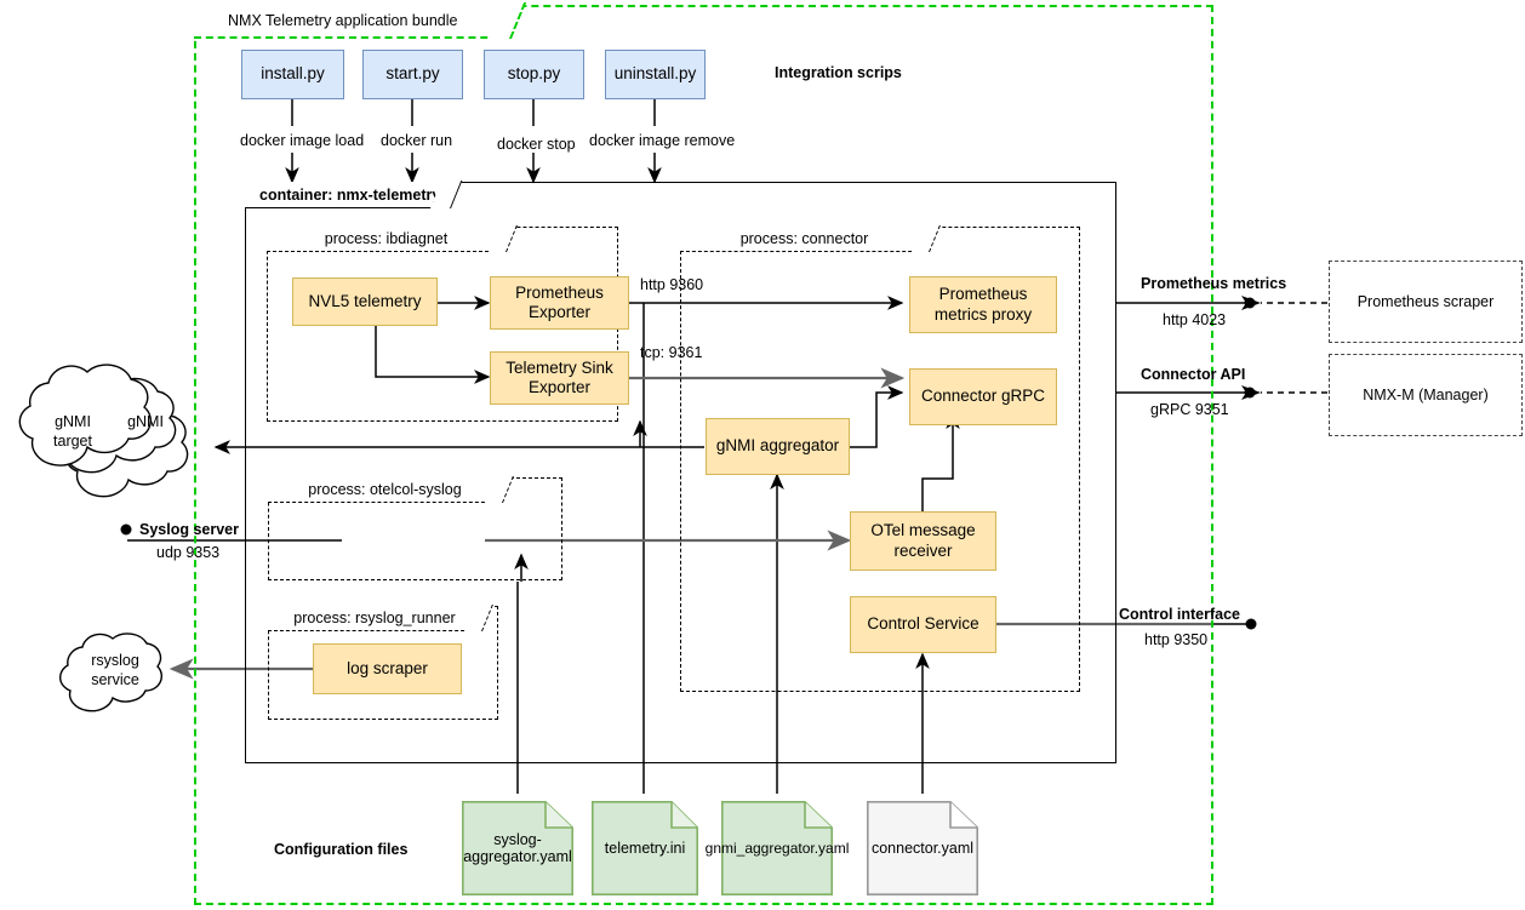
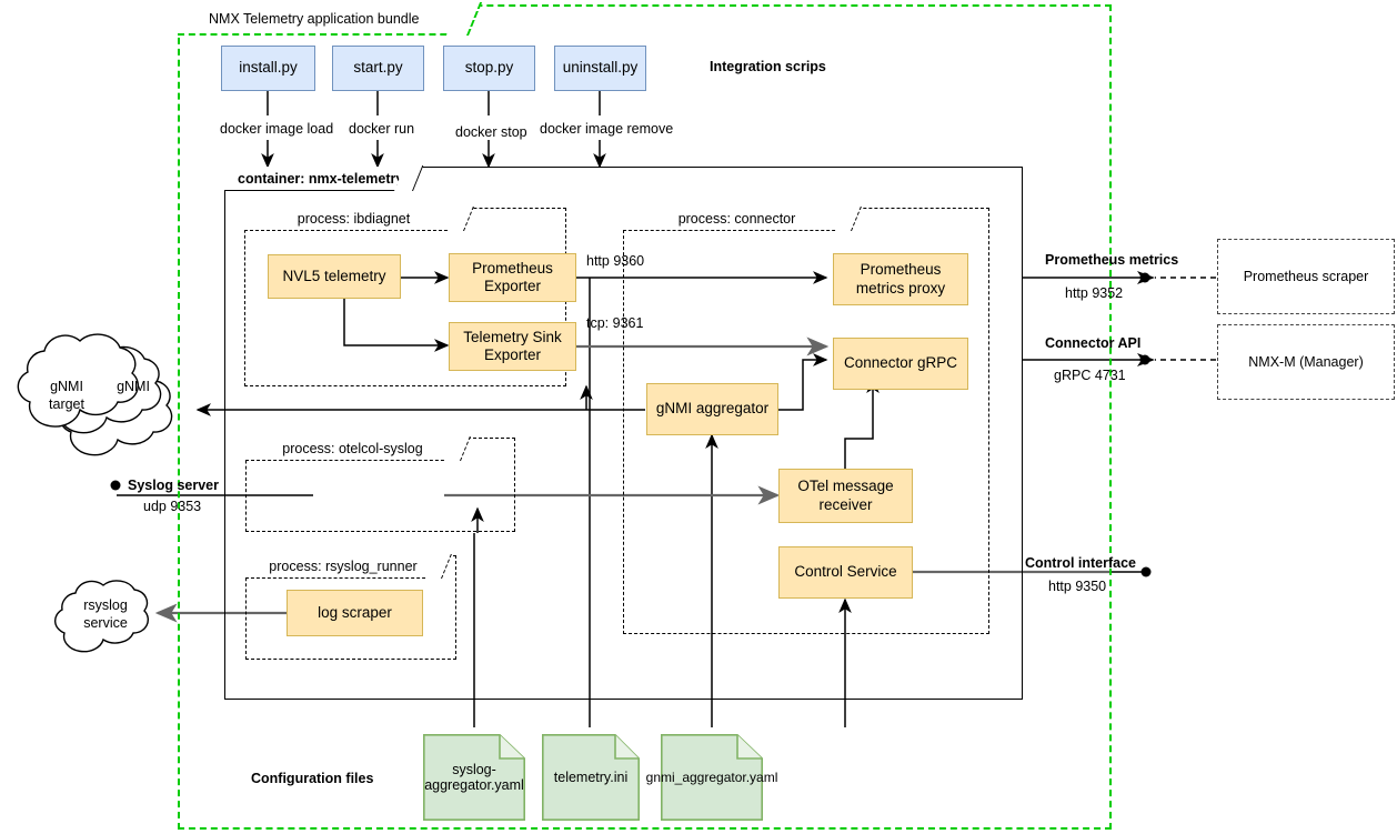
  NMX Telemetry application bundle
  Integration scrips
  install.py
  start.py
  stop.py
  uninstall.py
  docker image load
  docker run
  docker stop
  docker image remove
  container: nmx-telemetr
  process: ibdiagnet
  NVL5 telemetry
  Prometheus
  Exporter
  Telemetry Sink
  Exporter
  http 9360
  tcp: 9361
  process: connector
  Prometheus
  metrics proxy
  Connector gRPC
  gNMI aggregator
  OTel message
  receiver
  Control Service
  process: otelcol-syslog
  process: rsyslog_runner
  log scraper
  gNMI
  target
  gNMI
  rsyslog
  service
  Prometheus metrics
- http 4023
+ http 9352
  Connector API
- gRPC 9351
+ gRPC 4731
  Control interface
  http 9350
  Syslog server
  udp 9353
  Prometheus scraper
  NMX-M (Manager)
  Configuration files
  syslog-
  aggregator.yaml
  telemetry.ini
  gnmi_aggregator.yaml
- connector.yaml
